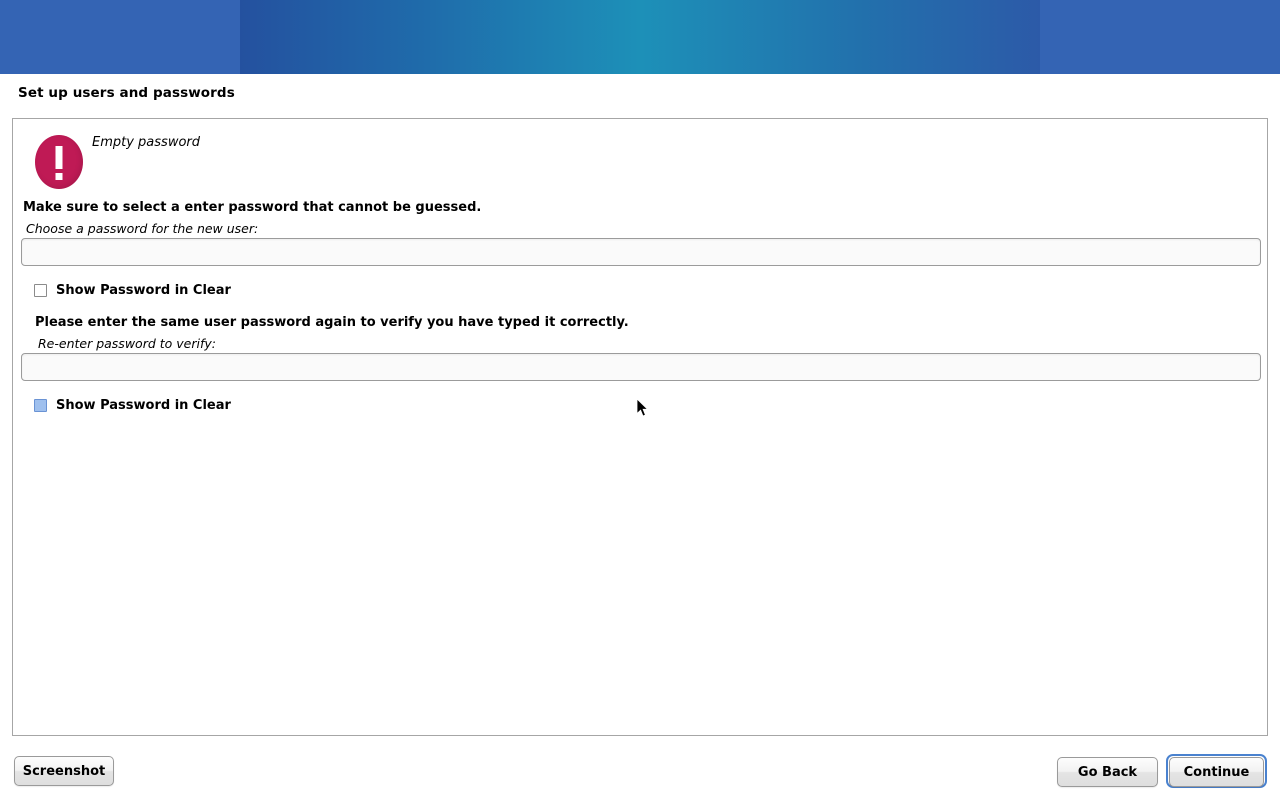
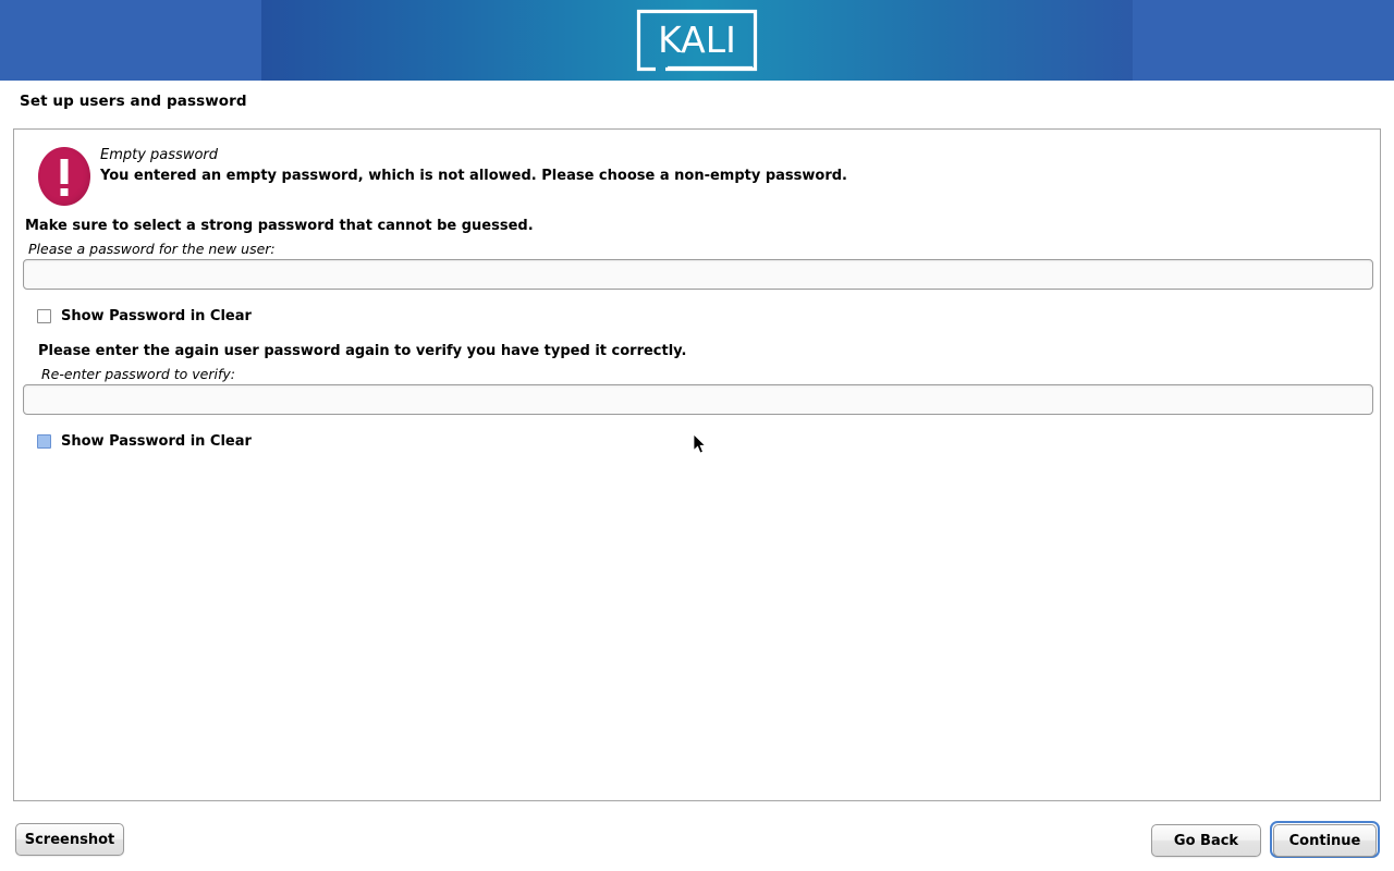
+ KALI
- Set up users and passwords
+ Set up users and password
  Empty password
+ You entered an empty password, which is not allowed. Please choose a non-empty password.
- Make sure to select a enter password that cannot be guessed.
+ Make sure to select a strong password that cannot be guessed.
- Choose a password for the new user:
+ Please a password for the new user:
  Show Password in Clear
- Please enter the same user password again to verify you have typed it correctly.
+ Please enter the again user password again to verify you have typed it correctly.
  Re-enter password to verify:
  Show Password in Clear
  Screenshot
  Go Back
  Continue
